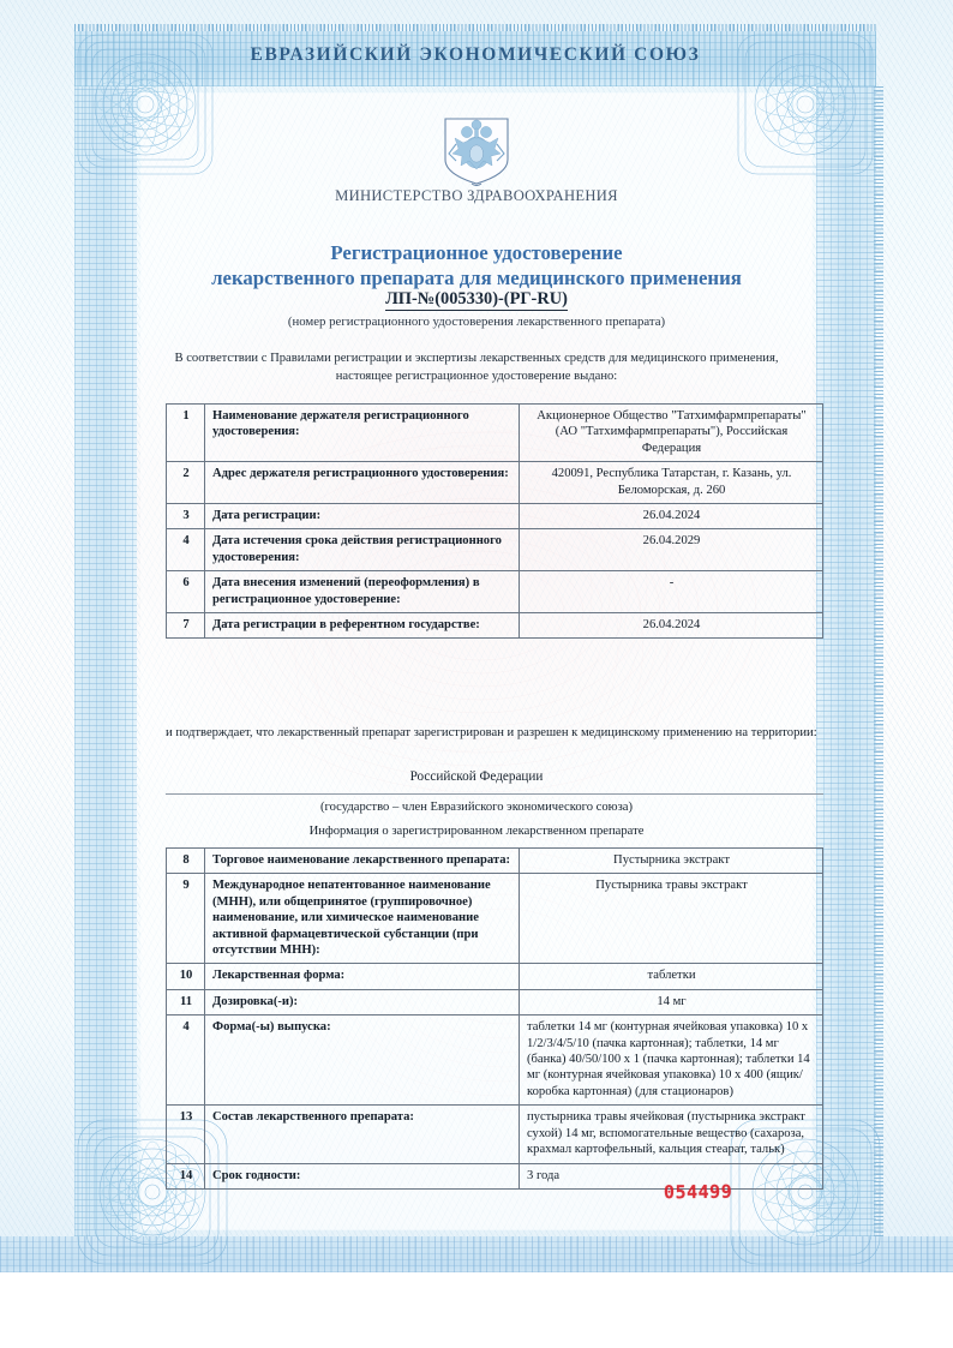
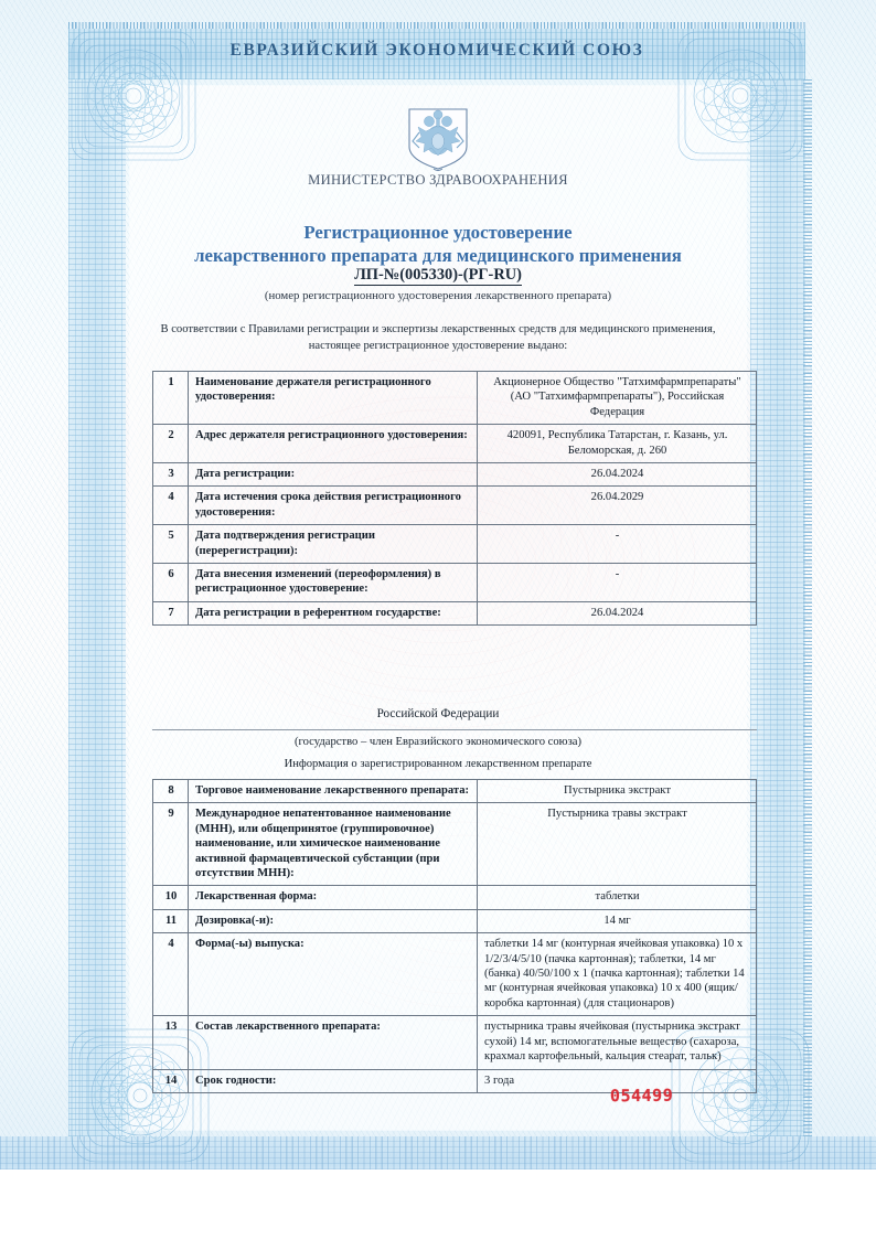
  МИНИСТЕРСТВО ЗДРАВООХРАНЕНИЯ
  Регистрационное удостоверение
  лекарственного препарата для медицинского применения
  ЛП-№(005330)-(РГ-RU)
  (номер регистрационного удостоверения лекарственного препарата)
  В соответствии с Правилами регистрации и экспертизы лекарственных средств для медицинского применения, настоящее регистрационное удостоверение выдано:
  1	Наименование держателя регистрационного удостоверения:	Акционерное Общество "Татхимфармпрепараты" (АО "Татхимфармпрепараты"), Российская Федерация
  2	Адрес держателя регистрационного удостоверения:	420091, Республика Татарстан, г. Казань, ул. Беломорская, д. 260
  3	Дата регистрации:	26.04.2024
  4	Дата истечения срока действия регистрационного удостоверения:	26.04.2029
+ 5	Дата подтверждения регистрации (перерегистрации):	-
  6	Дата внесения изменений (переоформления) в регистрационное удостоверение:	-
  7	Дата регистрации в референтном государстве:	26.04.2024
- и подтверждает, что лекарственный препарат зарегистрирован и разрешен к медицинскому применению на территории:
  Российской Федерации
  (государство – член Евразийского экономического союза)
  Информация о зарегистрированном лекарственном препарате
  8	Торговое наименование лекарственного препарата:	Пустырника экстракт
  9	Международное непатентованное наименование (МНН), или общепринятое (группировочное) наименование, или химическое наименование активной фармацевтической субстанции (при отсутствии МНН):	Пустырника травы экстракт
  10	Лекарственная форма:	таблетки
  11	Дозировка(-и):	14 мг
  4	Форма(-ы) выпуска:	таблетки 14 мг (контурная ячейковая упаковка) 10 х 1/2/3/4/5/10 (пачка картонная); таблетки, 14 мг (банка) 40/50/100 х 1 (пачка картонная); таблетки 14 мг (контурная ячейковая упаковка) 10 х 400 (ящик/ коробка картонная) (для стационаров)
  13	Состав лекарственного препарата:	пустырника травы ячейковая (пустырника экстракт сухой) 14 мг, вспомогательные вещество (сахароза, крахмал картофельный, кальция стеарат, тальк)
  14	Срок годности:	3 года
  054499
